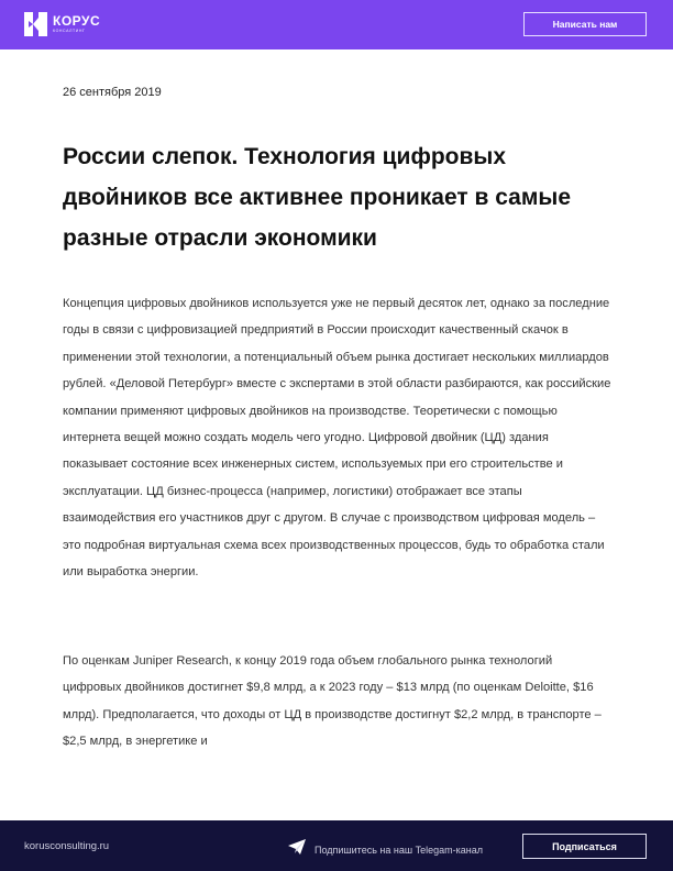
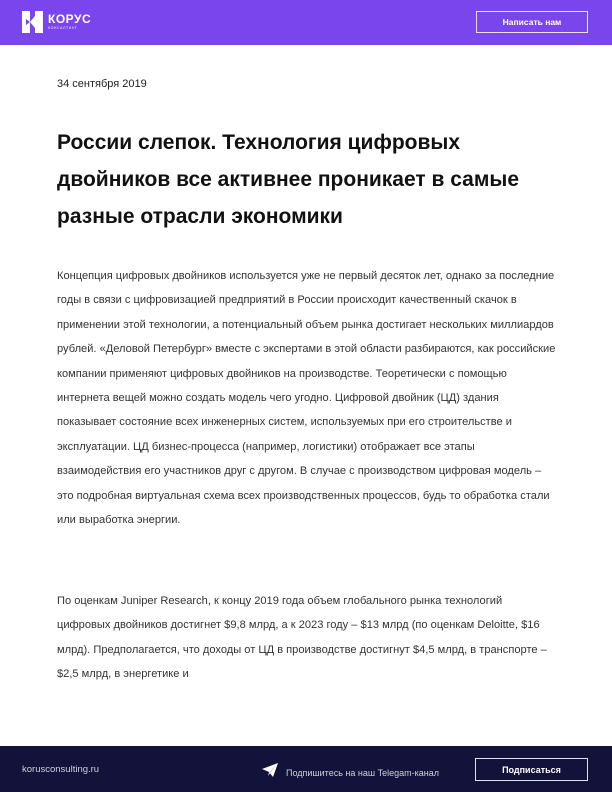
  КОРУС
  Написать нам
- 26 сентября 2019
+ 34 сентября 2019
  России слепок. Технология цифровых двойников все активнее проникает в самые разные отрасли экономики
  Концепция цифровых двойников используется уже не первый десяток лет, однако за последние годы в связи с цифровизацией предприятий в России происходит качественный скачок в применении этой технологии, а потенциальный объем рынка достигает нескольких миллиардов рублей. «Деловой Петербург» вместе с экспертами в этой области разбираются, как российские компании применяют цифровых двойников на производстве. Теоретически с помощью интернета вещей можно создать модель чего угодно. Цифровой двойник (ЦД) здания показывает состояние всех инженерных систем, используемых при его строительстве и эксплуатации. ЦД бизнес-процесса (например, логистики) отображает все этапы взаимодействия его участников друг с другом. В случае с производством цифровая модель – это подробная виртуальная схема всех производственных процессов, будь то обработка стали или выработка энергии.
- По оценкам Juniper Research, к концу 2019 года объем глобального рынка технологий цифровых двойников достигнет $9,8 млрд, а к 2023 году – $13 млрд (по оценкам Deloitte, $16 млрд). Предполагается, что доходы от ЦД в производстве достигнут $2,2 млрд, в транспорте – $2,5 млрд, в энергетике и
+ По оценкам Juniper Research, к концу 2019 года объем глобального рынка технологий цифровых двойников достигнет $9,8 млрд, а к 2023 году – $13 млрд (по оценкам Deloitte, $16 млрд). Предполагается, что доходы от ЦД в производстве достигнут $4,5 млрд, в транспорте – $2,5 млрд, в энергетике и
  korusconsulting.ru
  Подпишитесь на наш Telegam-канал
  Подписаться
